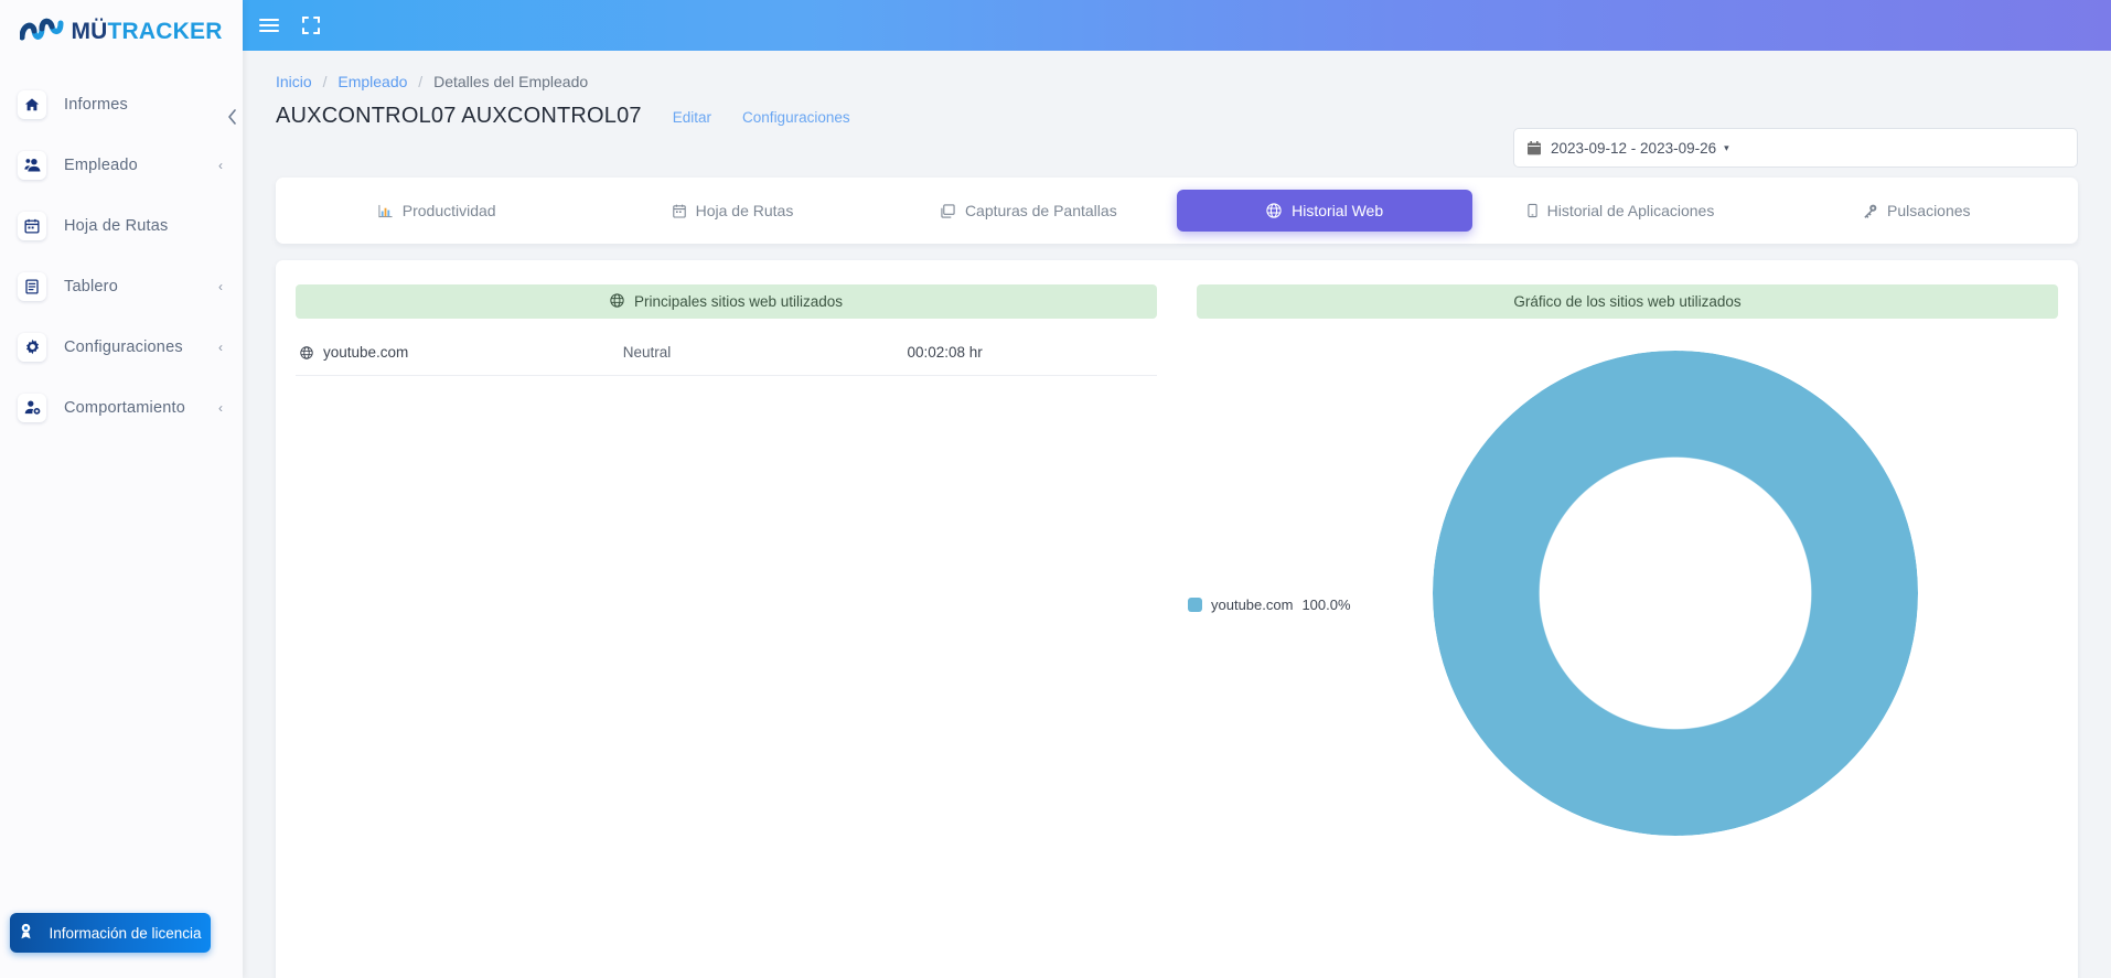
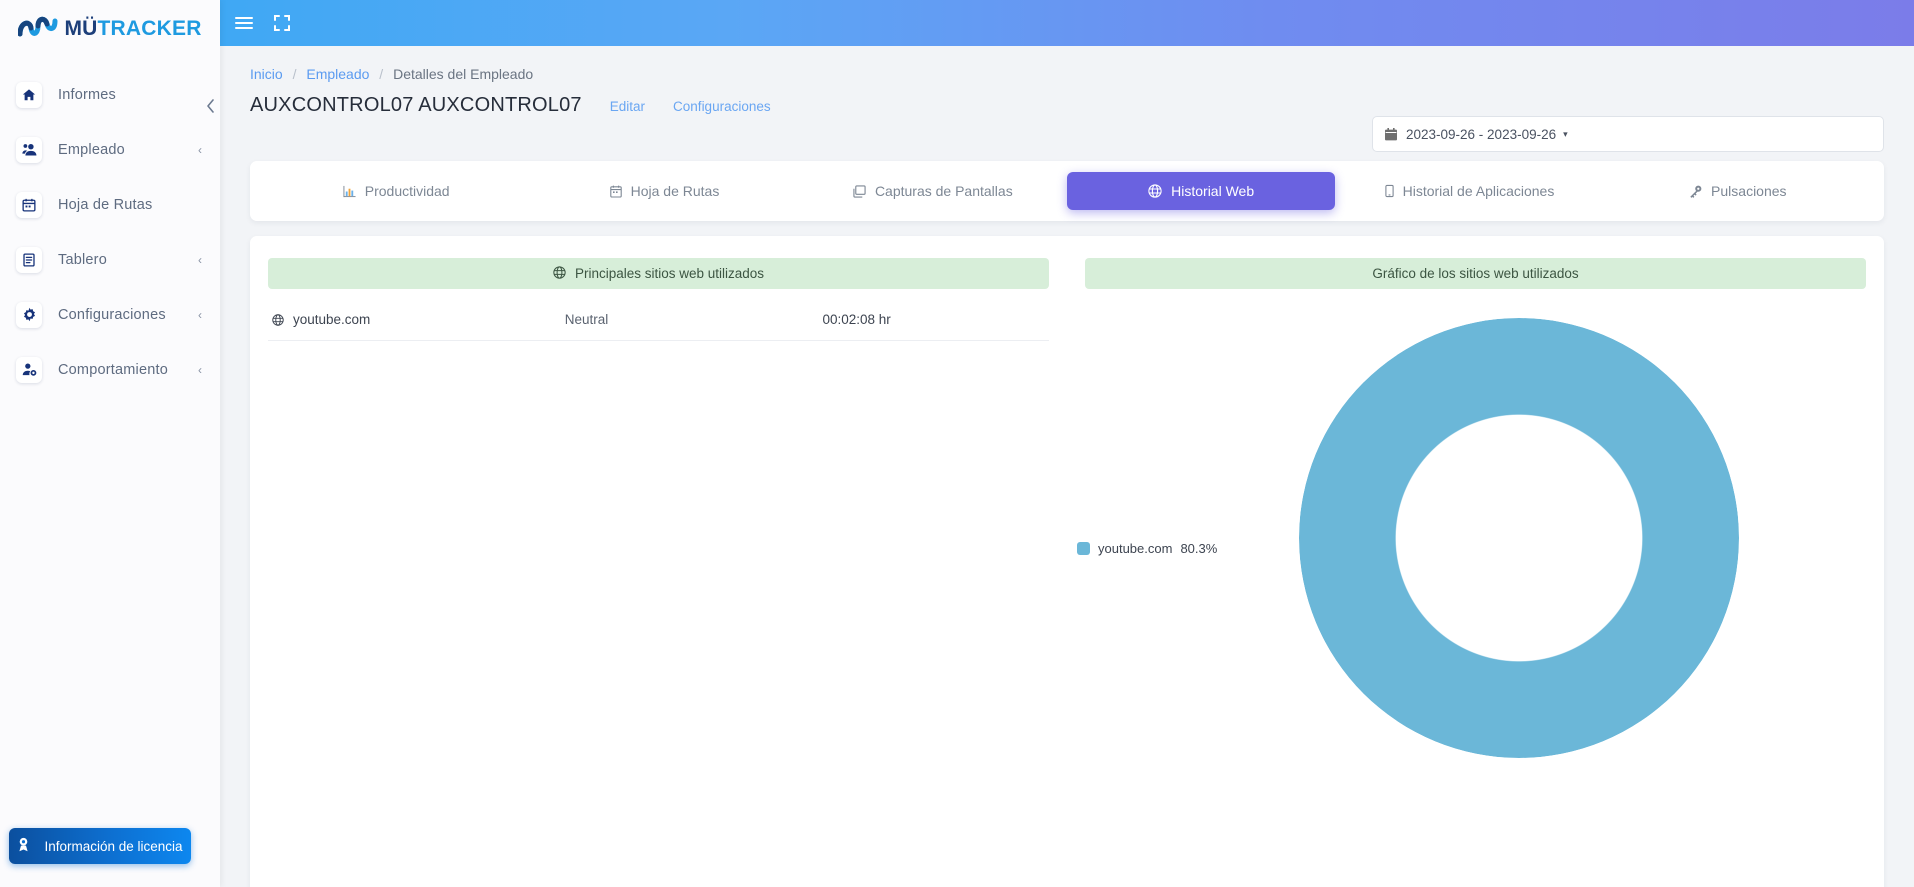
  MÜTRACKER
  Informes
  Empleado
  ‹
  Hoja de Rutas
  Tablero
  ‹
  Configuraciones
  ‹
  Comportamiento
  ‹
  Información de licencia
  Inicio / Empleado / Detalles del Empleado
  AUXCONTROL07 AUXCONTROL07
  Editar
  Configuraciones
- 2023-09-12 - 2023-09-26
+ 2023-09-26 - 2023-09-26
  ▾
  Productividad
  Hoja de Rutas
  Capturas de Pantallas
  Historial Web
  Historial de Aplicaciones
  Pulsaciones
  Principales sitios web utilizados
  youtube.com	Neutral	00:02:08 hr
  Gráfico de los sitios web utilizados
  youtube.com
- 100.0%
+ 80.3%
